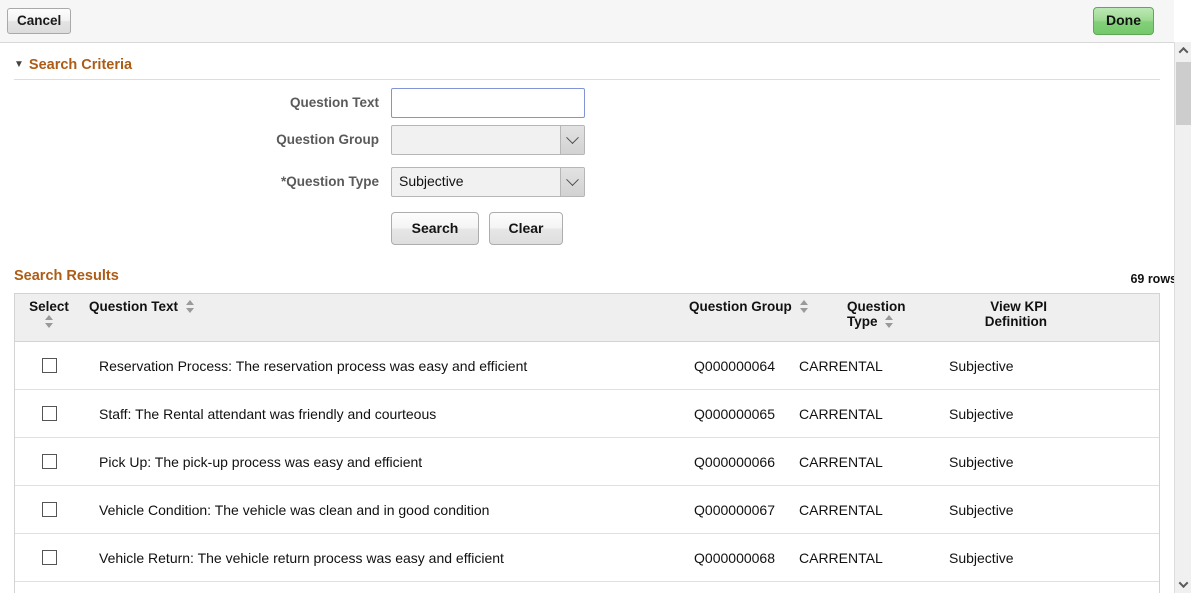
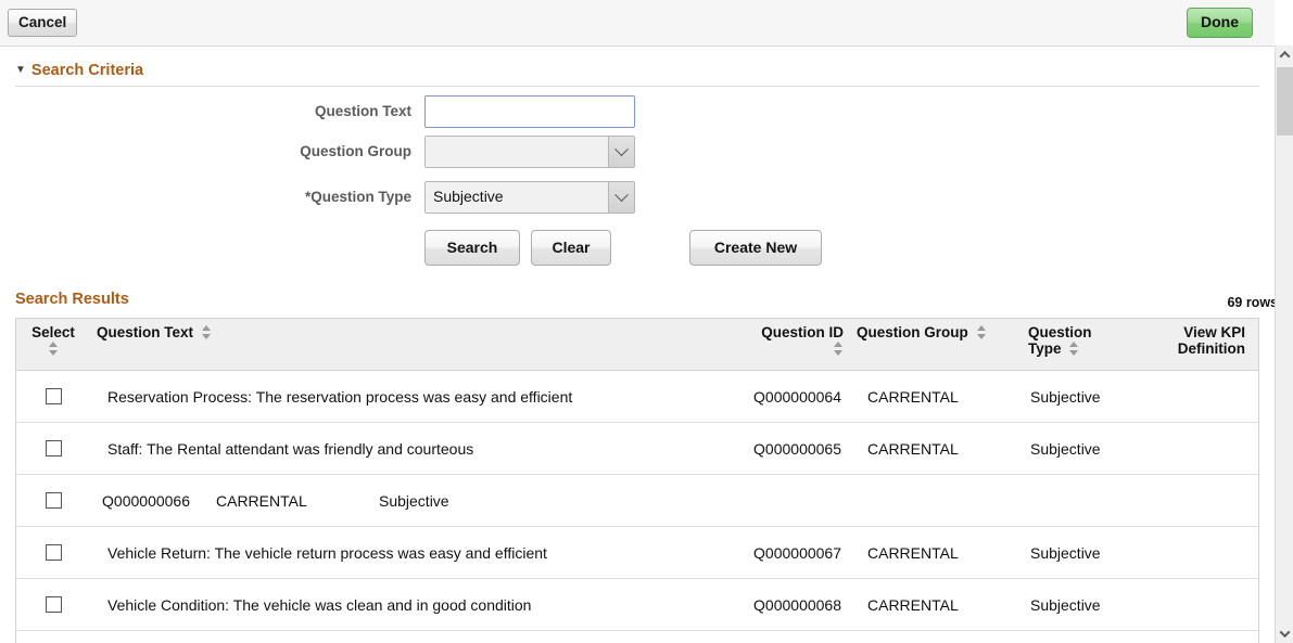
  Cancel
  Done
  ▼ Search Criteria
  Question Text
  Question Group
  *Question Type
  Subjective
  Search
  Clear
+ Create New
  Search Results
  69 row
  Select
  Question Text
+ Question ID
  Question Group
  Question
  Type
  View KPI
  Definition
  Reservation Process: The reservation process was easy and efficient
  Q000000064
  CARRENTAL
  Subjective
  Staff: The Rental attendant was friendly and courteous
  Q000000065
  CARRENTAL
  Subjective
- Pick Up: The pick-up process was easy and efficient
  Q000000066
  CARRENTAL
  Subjective
- Vehicle Condition: The vehicle was clean and in good condition
+ Vehicle Return: The vehicle return process was easy and efficient
  Q000000067
  CARRENTAL
  Subjective
- Vehicle Return: The vehicle return process was easy and efficient
+ Vehicle Condition: The vehicle was clean and in good condition
  Q000000068
  CARRENTAL
  Subjective
